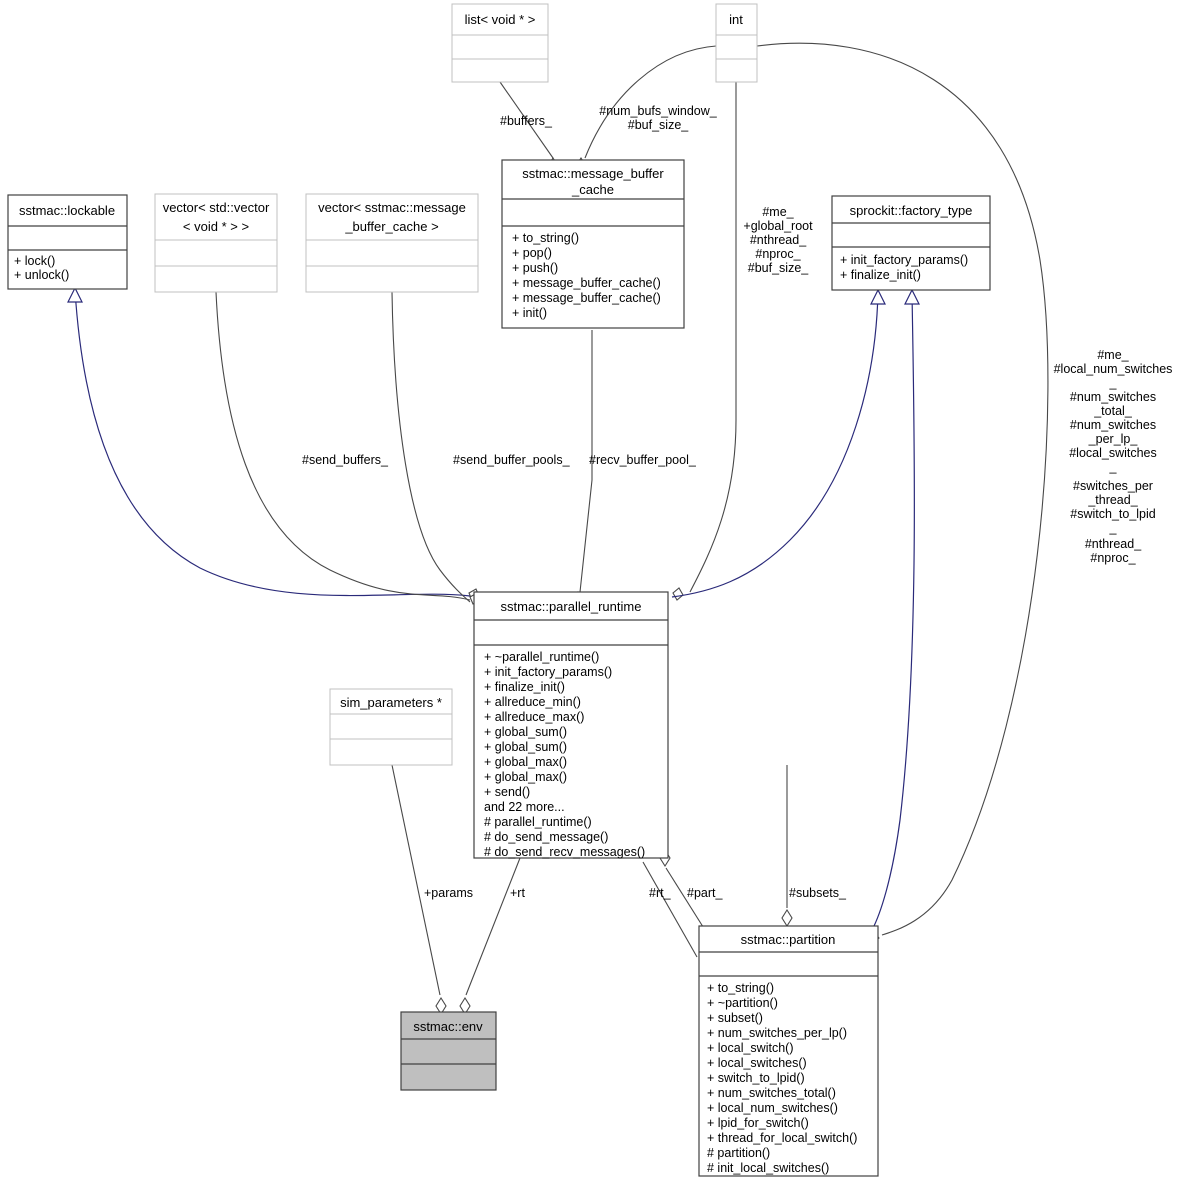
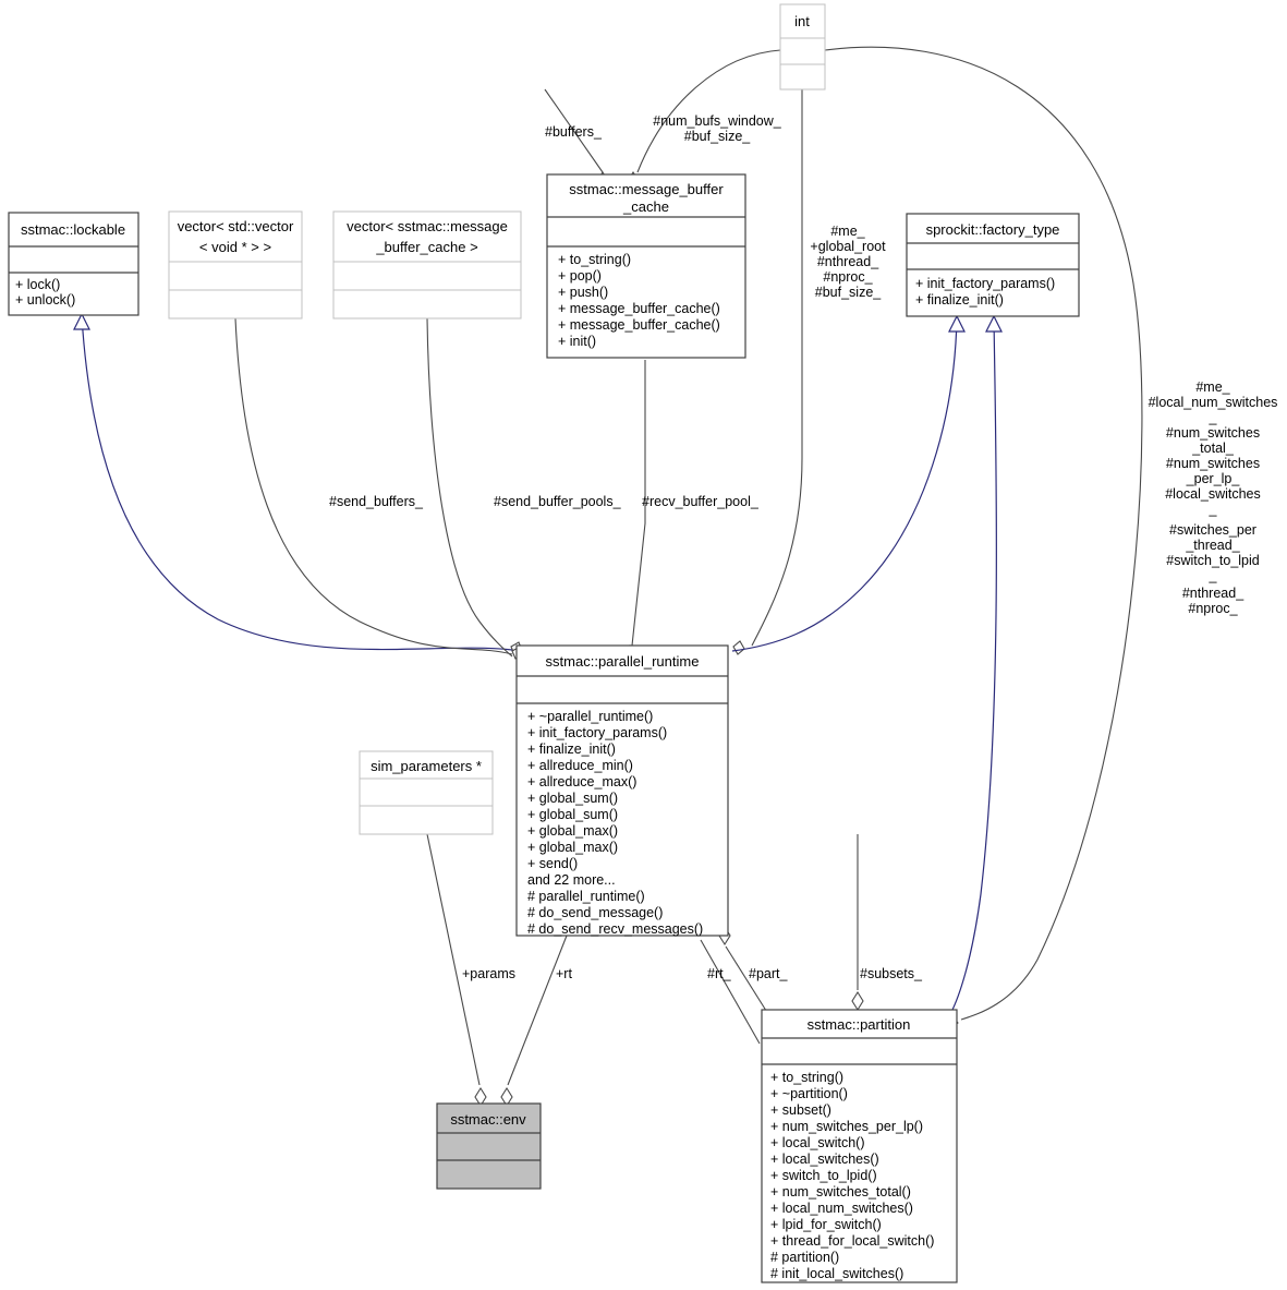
- list< void * >
  int
  sstmac::lockable
  + lock()
  + unlock()
  vector< std::vector
  < void * > >
  vector< sstmac::message
  _buffer_cache >
  sstmac::message_buffer
  _cache
  + to_string()
  + pop()
  + push()
  + message_buffer_cache()
  + message_buffer_cache()
  + init()
  sprockit::factory_type
  + init_factory_params()
  + finalize_init()
  sstmac::parallel_runtime
  + ~parallel_runtime()
  + init_factory_params()
  + finalize_init()
  + allreduce_min()
  + allreduce_max()
  + global_sum()
  + global_sum()
  + global_max()
  + global_max()
  + send()
  and 22 more...
  # parallel_runtime()
  # do_send_message()
  # do_send_recv_messages()
  sim_parameters *
  sstmac::env
  sstmac::partition
  + to_string()
  + ~partition()
  + subset()
  + num_switches_per_lp()
  + local_switch()
  + local_switches()
  + switch_to_lpid()
  + num_switches_total()
  + local_num_switches()
  + lpid_for_switch()
  + thread_for_local_switch()
  # partition()
  # init_local_switches()
  #buffers_
  #num_bufs_window_
  #buf_size_
  #me_
  +global_root
  #nthread_
  #nproc_
  #buf_size_
  #me_
  #local_num_switches
  _
  #num_switches
  _total_
  #num_switches
  _per_lp_
  #local_switches
  _
  #switches_per
  _thread_
  #switch_to_lpid
  _
  #nthread_
  #nproc_
  #send_buffers_
  #send_buffer_pools_
  #recv_buffer_pool_
  +params
  +rt
  #rt_
  #part_
  #subsets_
